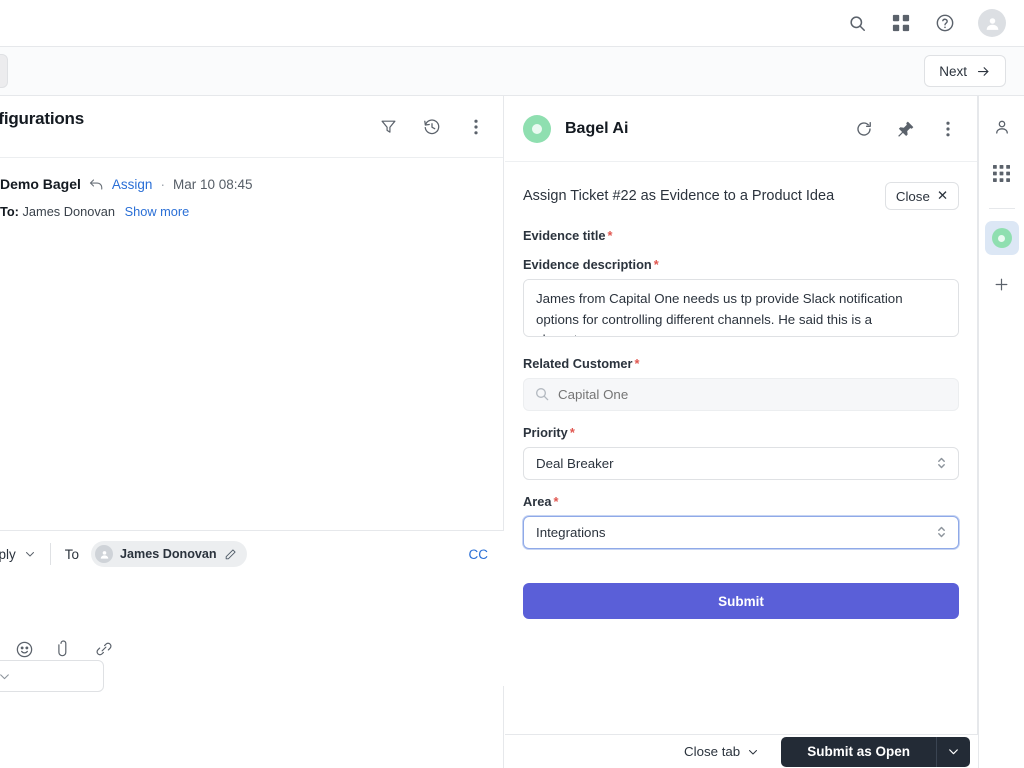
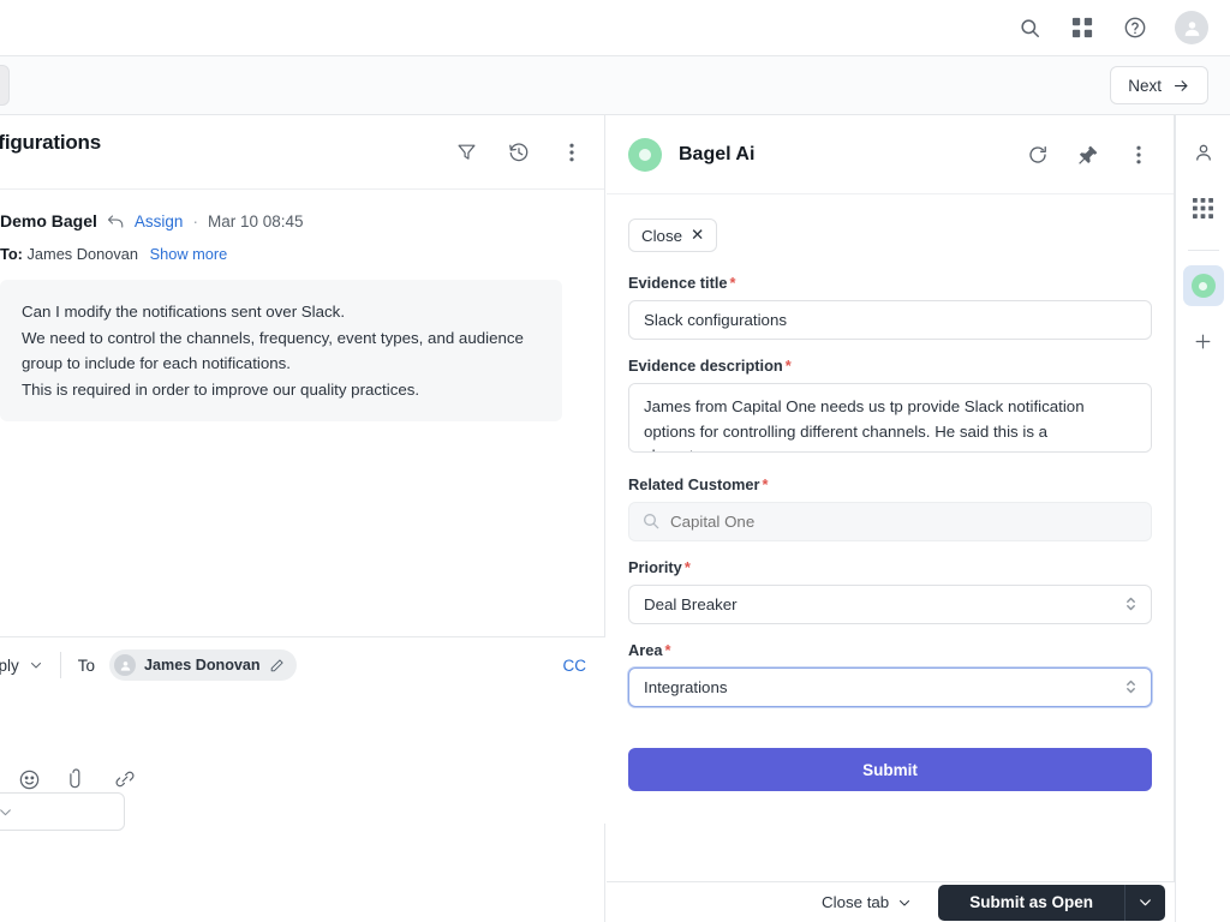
  Next
  figurations
  Demo Bagel
  Assign
  ·
  Mar 10 08:45
  To: James Donovan Show more
+ Can I modify the notifications sent over Slack.
+ We need to control the channels, frequency, event types, and audience group to include for each notifications.
+ This is required in order to improve our quality practices.
  To
  James Donovan
  CC
  Bagel Ai
- Assign Ticket #22 as Evidence to a Product Idea
  Close
  ✕
  Evidence title *
+ Slack configurations
  Evidence description *
  Related Customer *
  Capital One
  Priority *
  Deal Breaker
  Area *
  Integrations
  Submit
  Close tab
  Submit as Open
